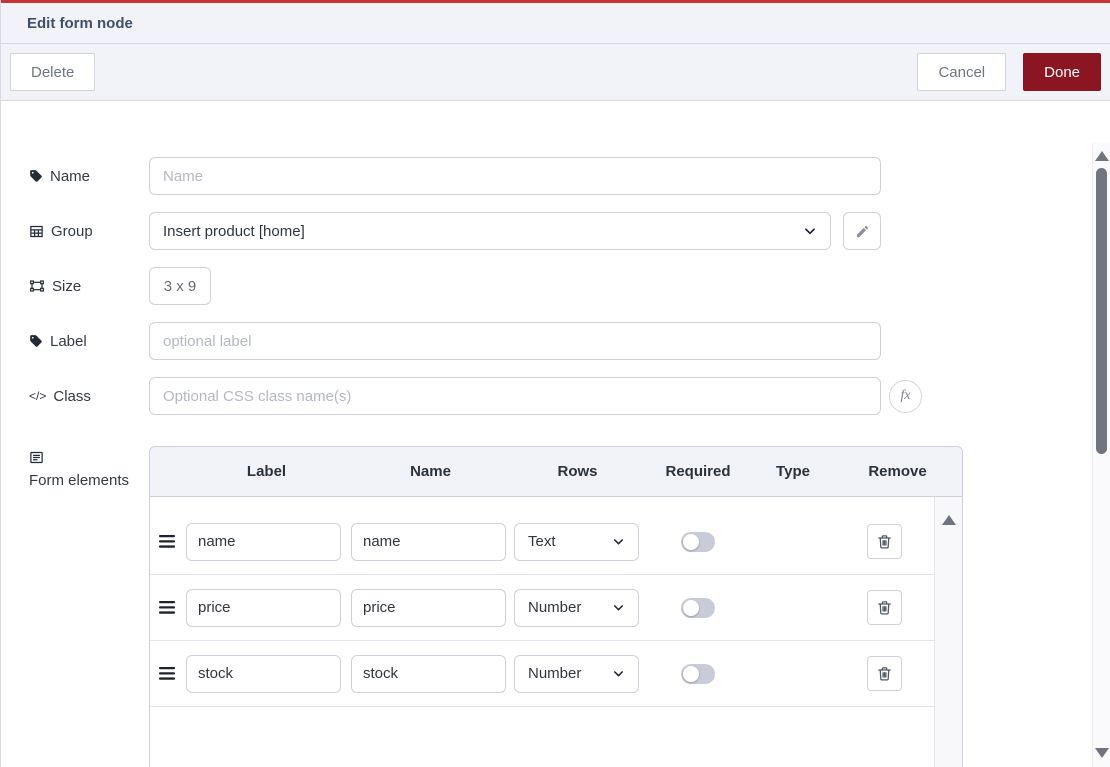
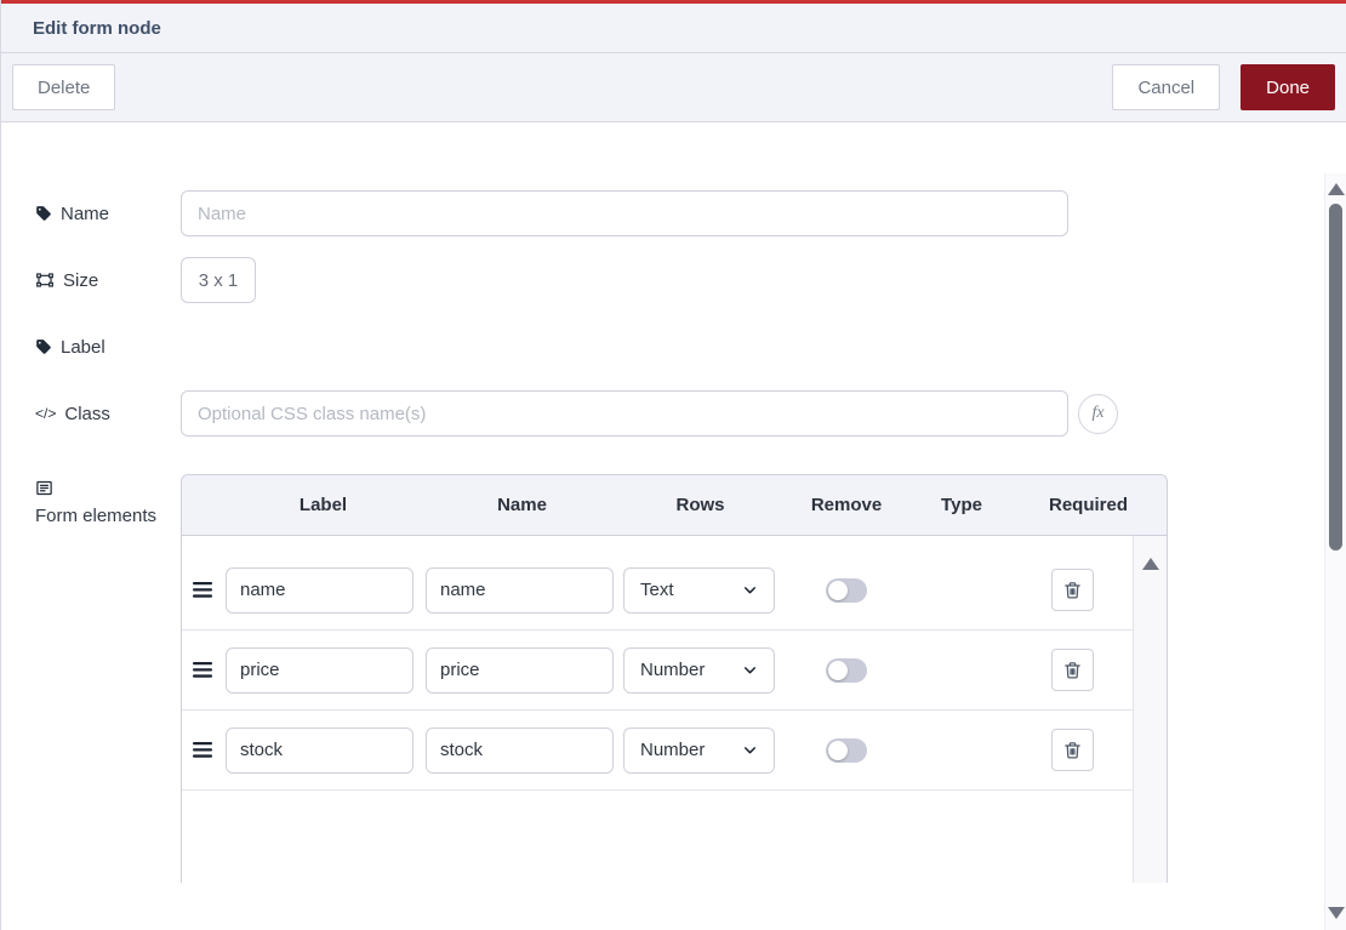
  Edit form node
  Delete
  Cancel
  Done
  Name
  Name
- Group
- Insert product [home]
  Size
- 3 x 9
+ 3 x 1
  Label
- optional label
  </>
  Class
  Optional CSS class name(s)
  fx
  Form elements
  Label
  Name
  Rows
- Required
+ Remove
  Type
- Remove
+ Required
  name
  name
  Text
  price
  price
  Number
  stock
  stock
  Number
